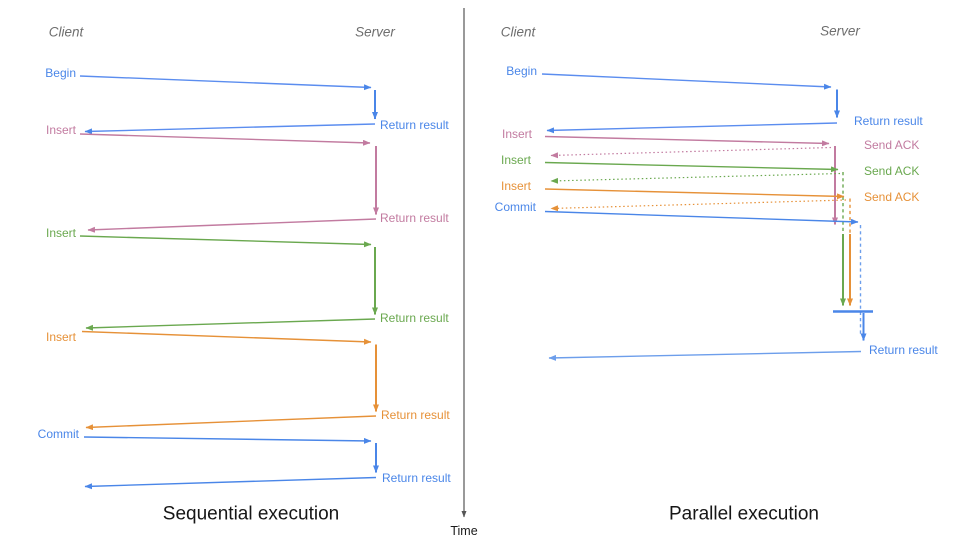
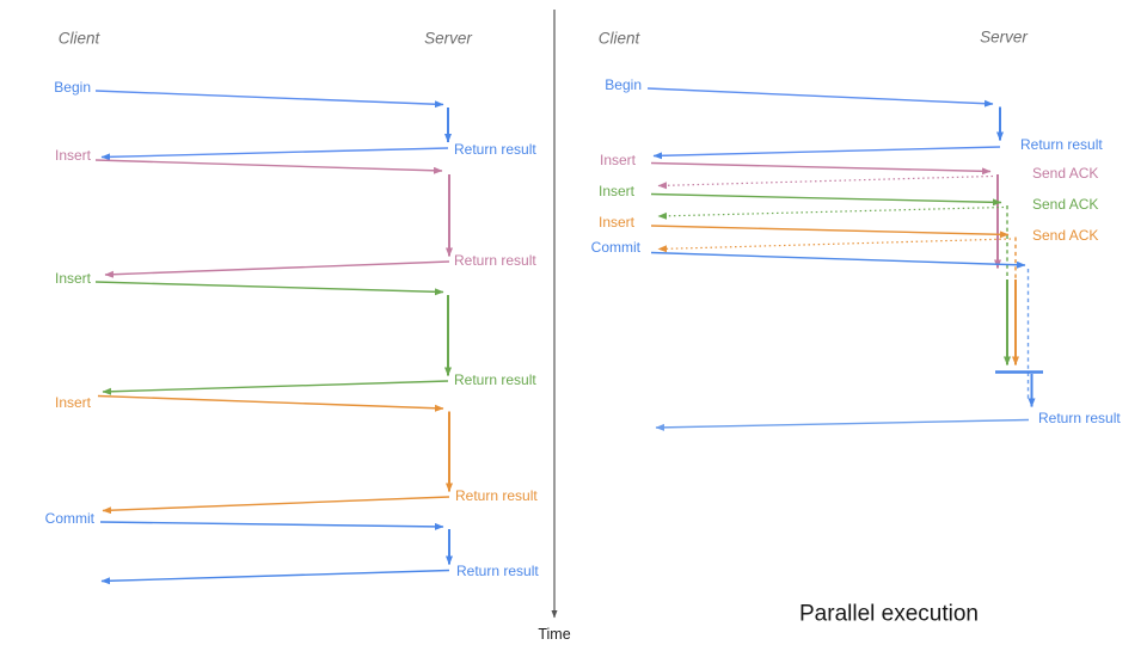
  Client
  Server
  Begin
  Return result
  Insert
  Return result
  Insert
  Return result
  Insert
  Return result
  Commit
  Return result
- Sequential execution
  Time
  Client
  Server
  Begin
  Return result
  Insert
  Send ACK
  Insert
  Send ACK
  Insert
  Send ACK
  Commit
  Return result
  Parallel execution
